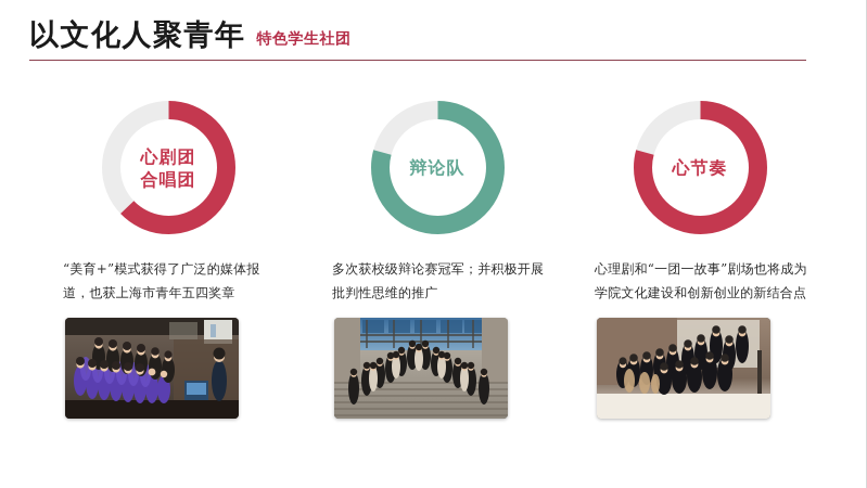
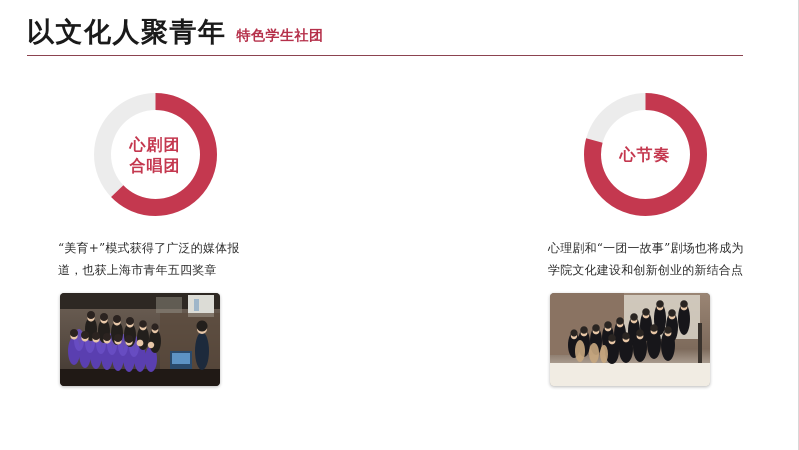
  以文化人聚青年
  特色学生社团
  心剧团
  合唱团
  “美育+”模式获得了广泛的媒体报道，也获上海市青年五四奖章
- 辩论队
- 多次获校级辩论赛冠军；并积极开展批判性思维的推广
  心节奏
  心理剧和“一团一故事”剧场也将成为学院文化建设和创新创业的新结合点
